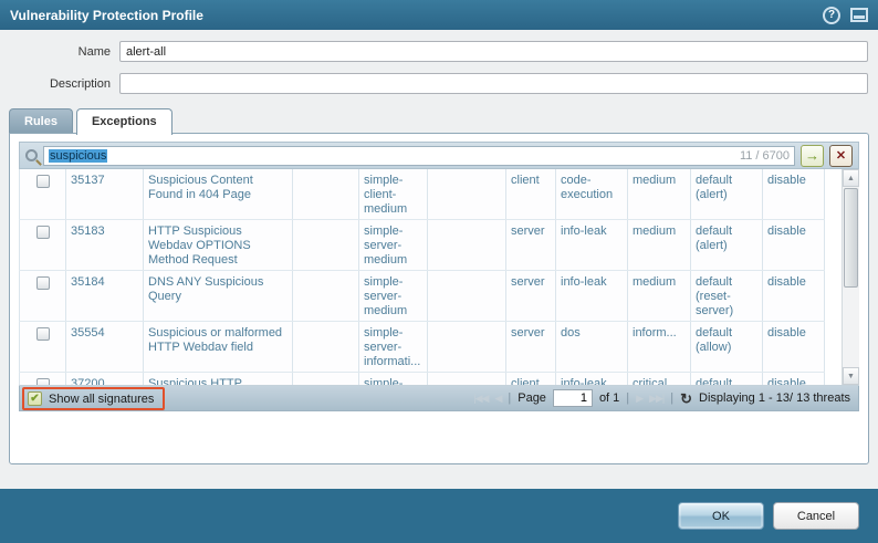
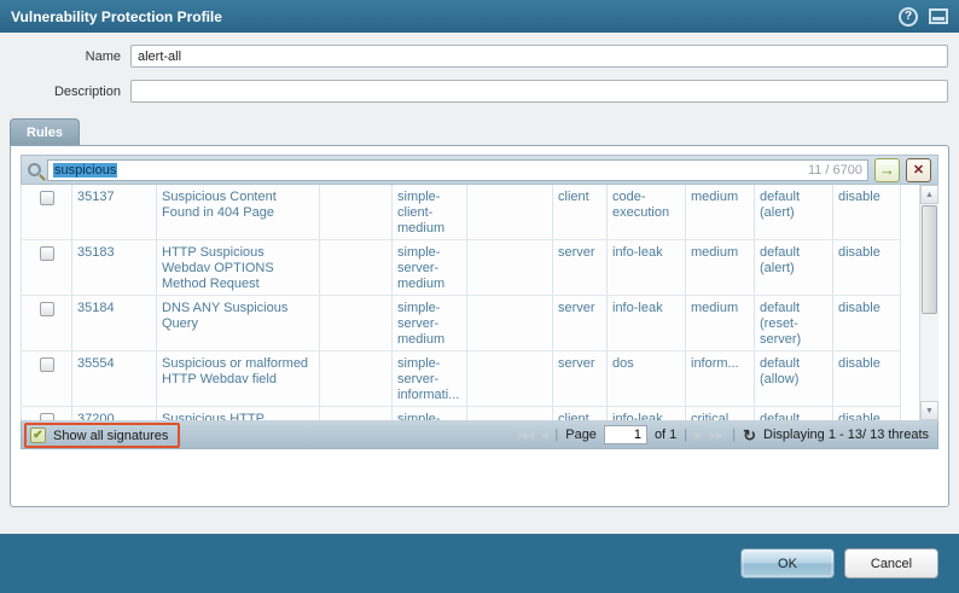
  Vulnerability Protection Profile
  ?
  Name
  alert-all
  Description
  Rules
- Exceptions
  suspicious
  11 / 6700
  →
  ✕
  	35137	Suspicious Content Found in 404 Page		simple-client-medium		client	code-execution	medium	default (alert)	disable
  	35183	HTTP Suspicious Webdav OPTIONS Method Request		simple-server-medium		server	info-leak	medium	default (alert)	disable
  	35184	DNS ANY Suspicious Query		simple-server-medium		server	info-leak	medium	default (reset-server)	disable
  	35554	Suspicious or malformed HTTP Webdav field		simple-server-informati...		server	dos	inform...	default (allow)	disable
  	37200	Suspicious HTTP		simple-		client	info-leak	critical	default	disable
  ✔
  Show all signatures
  |
  Page
  1
  of 1
  |
  |
  ↻
  Displaying 1 - 13/ 13 threats
  OK
  Cancel
